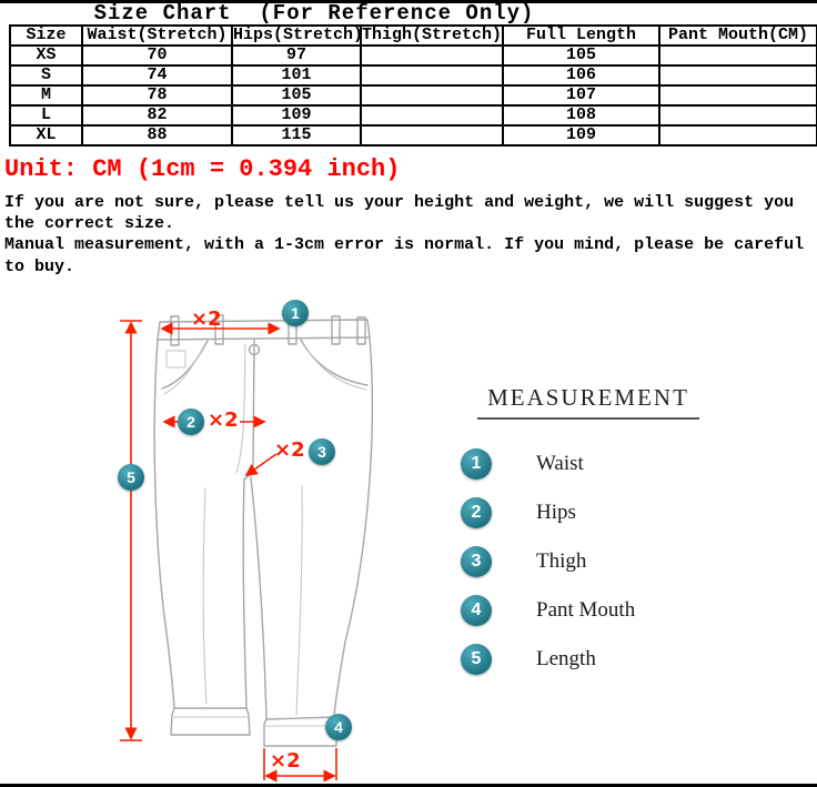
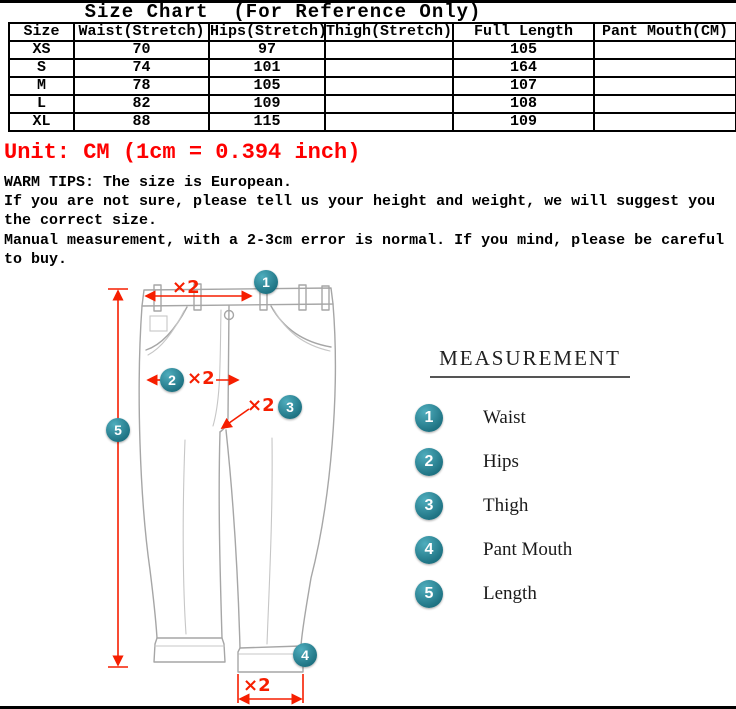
  Size Chart (For Reference Only)
  Size	Waist(Stretch)	Hips(Stretch)	Thigh(Stretch)	Full Length	Pant Mouth(CM)
  XS	70	97		105
- S	74	101		106
+ S	74	101		164
  M	78	105		107
  L	82	109		108
  XL	88	115		109
  Unit: CM (1cm = 0.394 inch)
+ WARM TIPS: The size is European.
  If you are not sure, please tell us your height and weight, we will suggest you the correct size.
- Manual measurement, with a 1-3cm error is normal. If you mind, please be careful to buy.
+ Manual measurement, with a 2-3cm error is normal. If you mind, please be careful to buy.
  ×2
  ×2
  ×2
  ×2
  1
  2
  3
  4
  5
  MEASUREMENT
  1
  Waist
  2
  Hips
  3
  Thigh
  4
  Pant Mouth
  5
  Length
